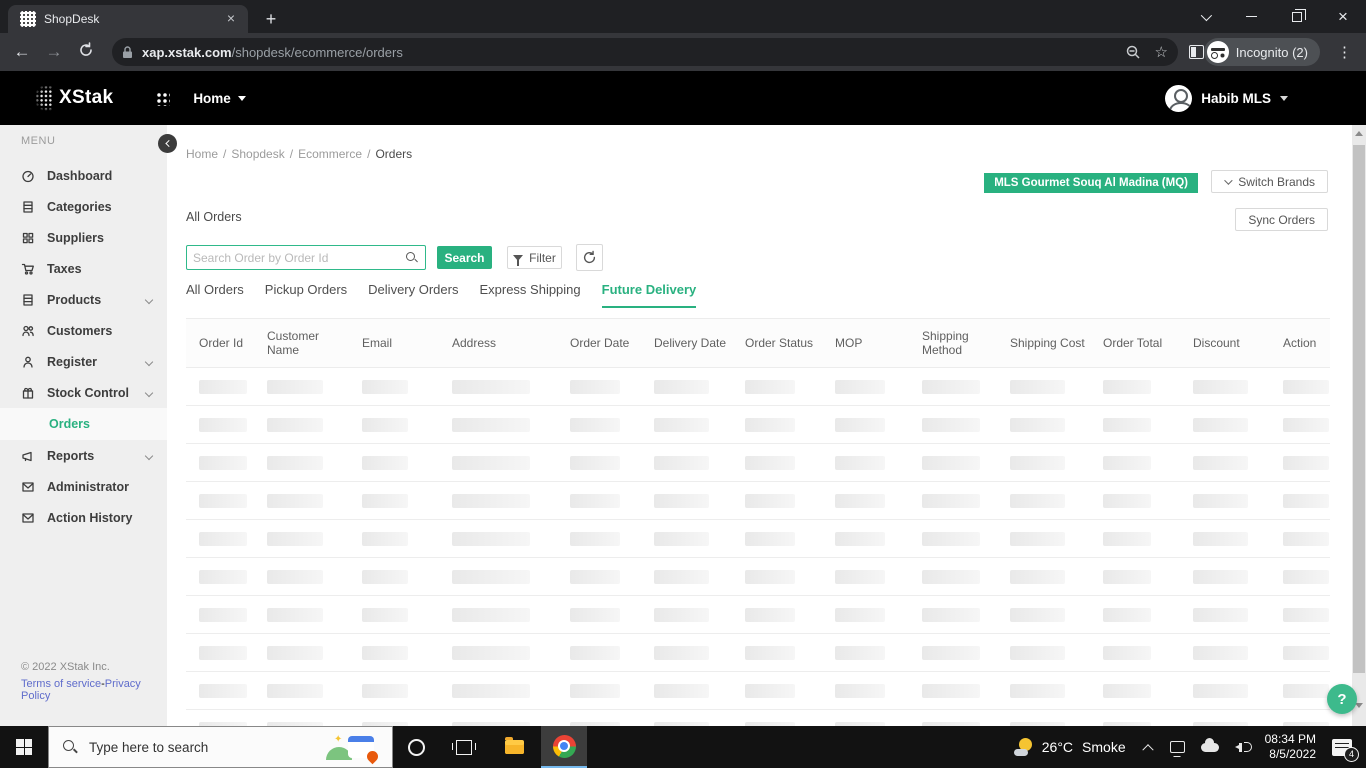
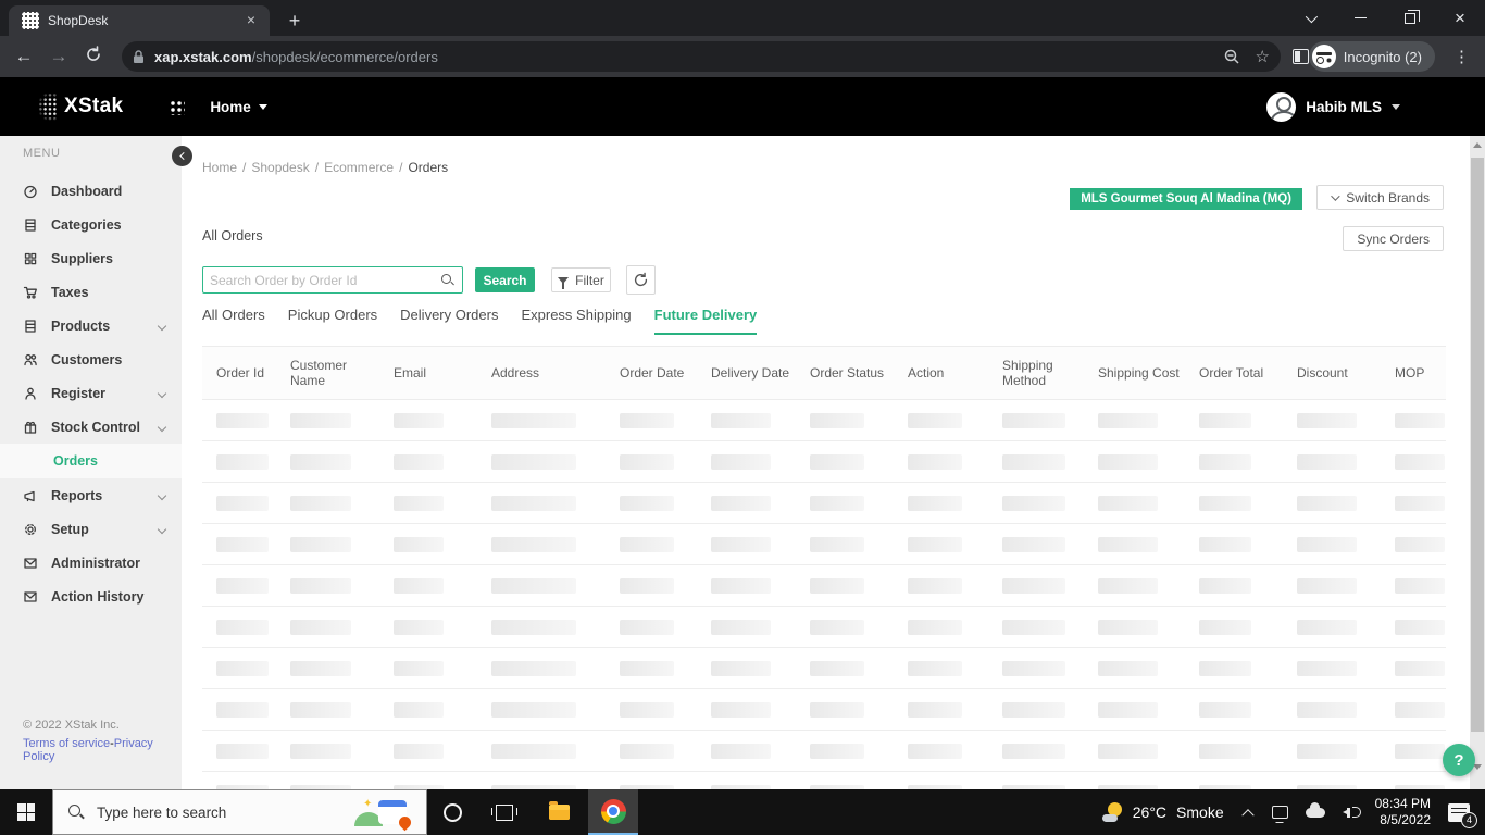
  ShopDesk
  ×
  +
  ×
  ←
  →
  xap.xstak.com
  /shopdesk/ecommerce/orders
  ☆
  Incognito (2)
  ⋮
  XStak
  Home
  Habib MLS
  MENU
  Dashboard
  Categories
  Suppliers
  Taxes
  Products
  Customers
  Register
  Stock Control
  Orders
  Reports
+ Setup
  Administrator
  Action History
  © 2022 XStak Inc.
  Terms of service-Privacy Policy
  Home / Shopdesk / Ecommerce / Orders
  MLS Gourmet Souq Al Madina (MQ)
  Switch Brands
  Sync Orders
  All Orders
  Search Order by Order Id
  Search
  Filter
  All Orders
  Pickup Orders
  Delivery Orders
  Express Shipping
  Future Delivery
  Order Id
  Customer Name
  Email
  Address
  Order Date
  Delivery Date
  Order Status
- MOP
+ Action
  Shipping Method
  Shipping Cost
  Order Total
  Discount
- Action
+ MOP
  ?
  Type here to search
  ✦
  26°C
  Smoke
  08:34 PM
  8/5/2022
  4
